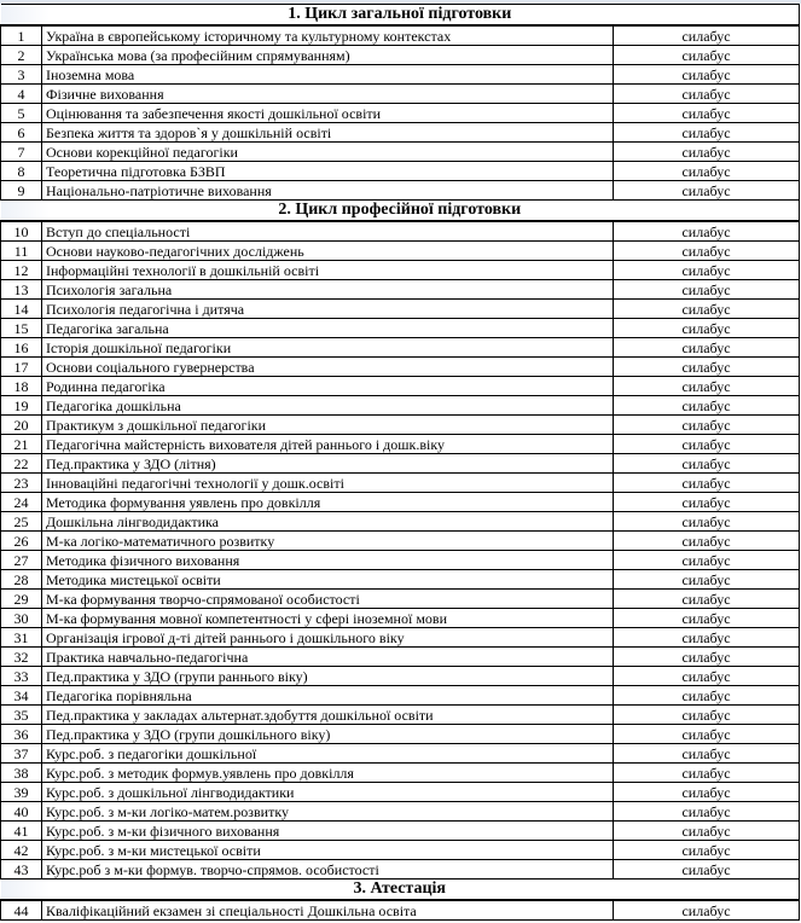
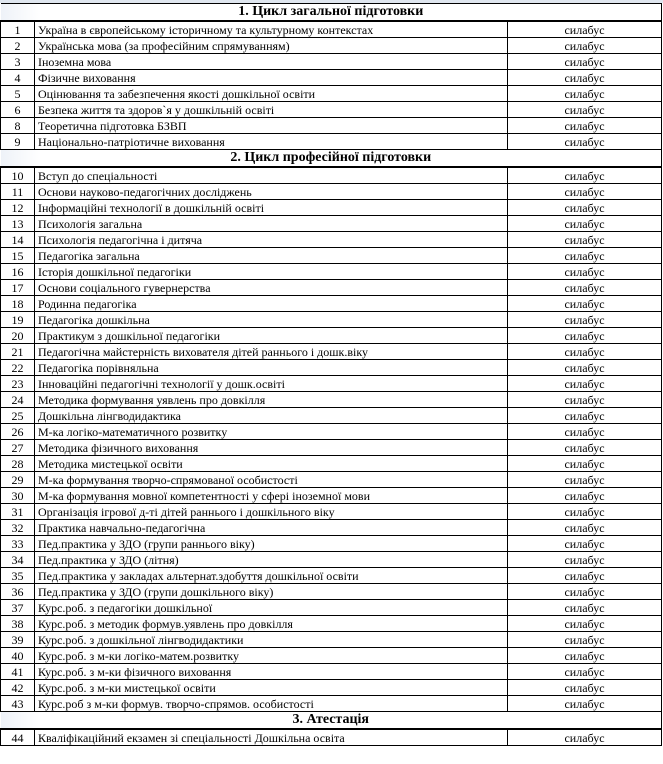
  1. Цикл загальної підготовки
  1	Україна в європейському історичному та культурному контекстах	силабус
  2	Українська мова (за професійним спрямуванням)	силабус
  3	Іноземна мова	силабус
  4	Фізичне виховання	силабус
  5	Оцінювання та забезпечення якості дошкільної освіти	силабус
  6	Безпека життя та здоров`я у дошкільній освіті	силабус
- 7	Основи корекційної педагогіки	силабус
  8	Теоретична підготовка БЗВП	силабус
  9	Національно-патріотичне виховання	силабус
  2. Цикл професійної підготовки
  10	Вступ до спеціальності	силабус
  11	Основи науково-педагогічних досліджень	силабус
  12	Інформаційні технології в дошкільній освіті	силабус
  13	Психологія загальна	силабус
  14	Психологія педагогічна і дитяча	силабус
  15	Педагогіка загальна	силабус
  16	Історія дошкільної педагогіки	силабус
  17	Основи соціального гувернерства	силабус
  18	Родинна педагогіка	силабус
  19	Педагогіка дошкільна	силабус
  20	Практикум з дошкільної педагогіки	силабус
  21	Педагогічна майстерність вихователя дітей раннього і дошк.віку	силабус
- 22	Пед.практика у ЗДО (літня)	силабус
+ 22	Педагогіка порівняльна	силабус
  23	Інноваційні педагогічні технології у дошк.освіті	силабус
  24	Методика формування уявлень про довкілля	силабус
  25	Дошкільна лінгводидактика	силабус
  26	М-ка логіко-математичного розвитку	силабус
  27	Методика фізичного виховання	силабус
  28	Методика мистецької освіти	силабус
  29	М-ка формування творчо-спрямованої особистості	силабус
  30	М-ка формування мовної компетентності у сфері іноземної мови	силабус
  31	Організація ігрової д-ті дітей раннього і дошкільного віку	силабус
  32	Практика навчально-педагогічна	силабус
  33	Пед.практика у ЗДО (групи раннього віку)	силабус
- 34	Педагогіка порівняльна	силабус
+ 34	Пед.практика у ЗДО (літня)	силабус
  35	Пед.практика у закладах альтернат.здобуття дошкільної освіти	силабус
  36	Пед.практика у ЗДО (групи дошкільного віку)	силабус
  37	Курс.роб. з педагогіки дошкільної	силабус
  38	Курс.роб. з методик формув.уявлень про довкілля	силабус
  39	Курс.роб. з дошкільної лінгводидактики	силабус
  40	Курс.роб. з м-ки логіко-матем.розвитку	силабус
  41	Курс.роб. з м-ки фізичного виховання	силабус
  42	Курс.роб. з м-ки мистецької освіти	силабус
  43	Курс.роб з м-ки формув. творчо-спрямов. особистості	силабус
  3. Атестація
  44	Кваліфікаційний екзамен зі спеціальності Дошкільна освіта	силабус
